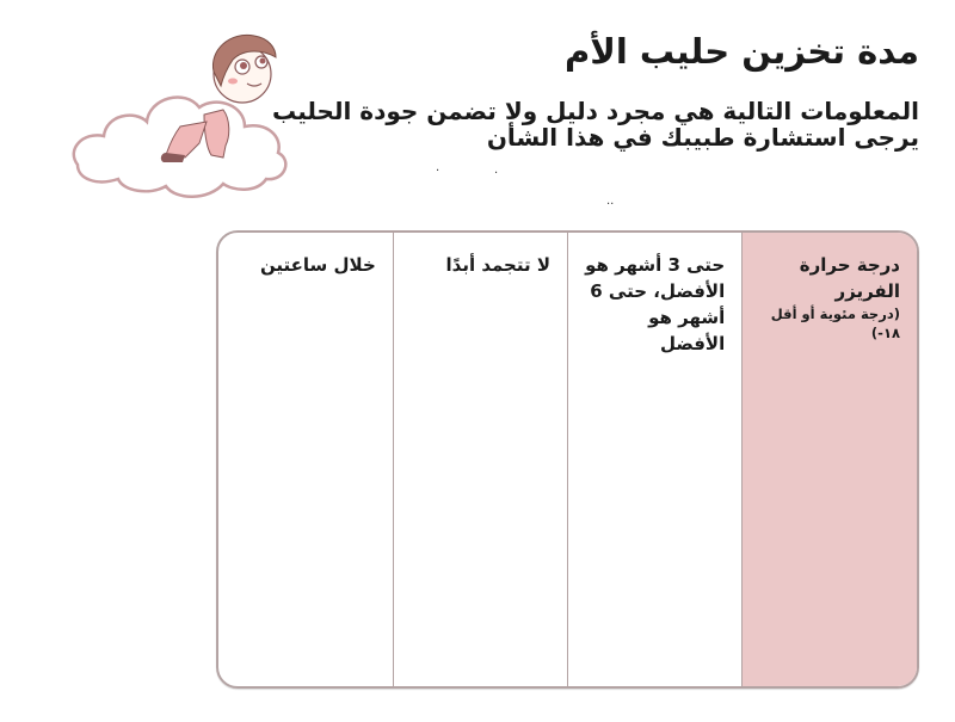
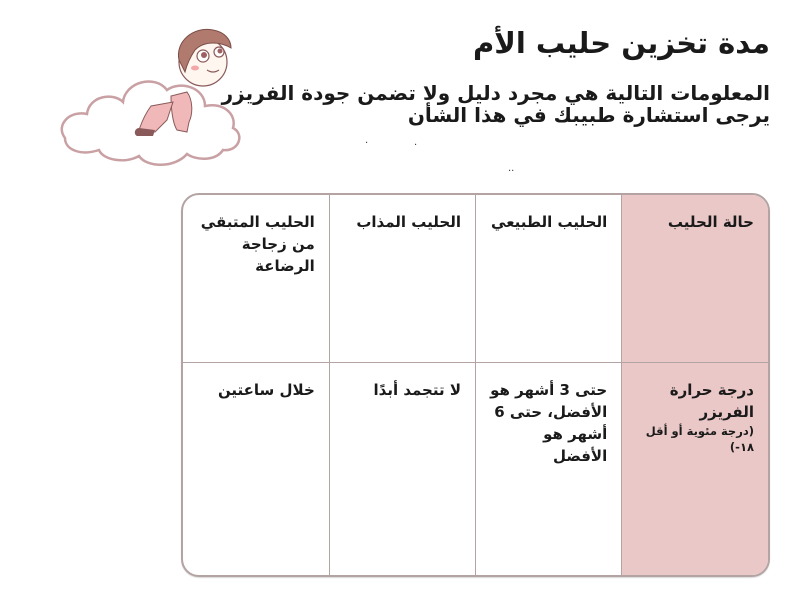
  مدة تخزين حليب الأم
- المعلومات التالية هي مجرد دليل ولا تضمن جودة الحليب
+ المعلومات التالية هي مجرد دليل ولا تضمن جودة الفريزر
  يرجى استشارة طبيبك في هذا الشأن
  ·
  ·
  ··
+ حالة الحليب	الحليب الطبيعي	الحليب المذاب	الحليب المتبقي من زجاجة الرضاعة
  درجة حرارة الفريزر (درجة مئوية أو أقل ١٨-)	حتى 3 أشهر هو الأفضل، حتى 6 أشهر هو الأفضل	لا تتجمد أبدًا	خلال ساعتين
